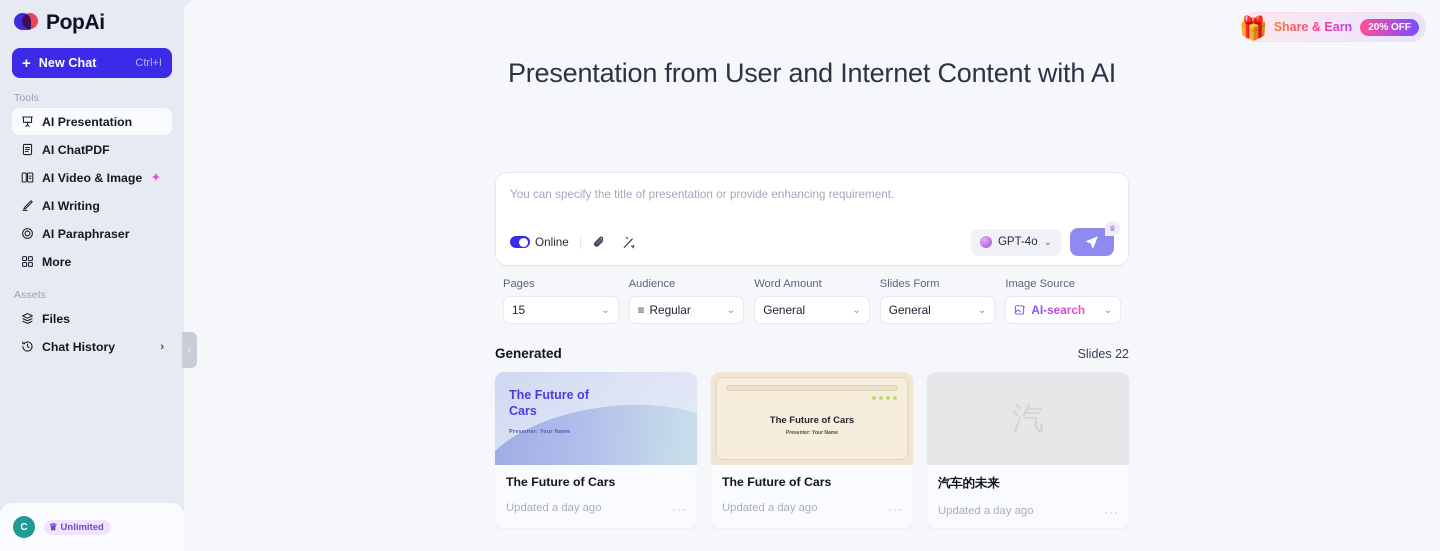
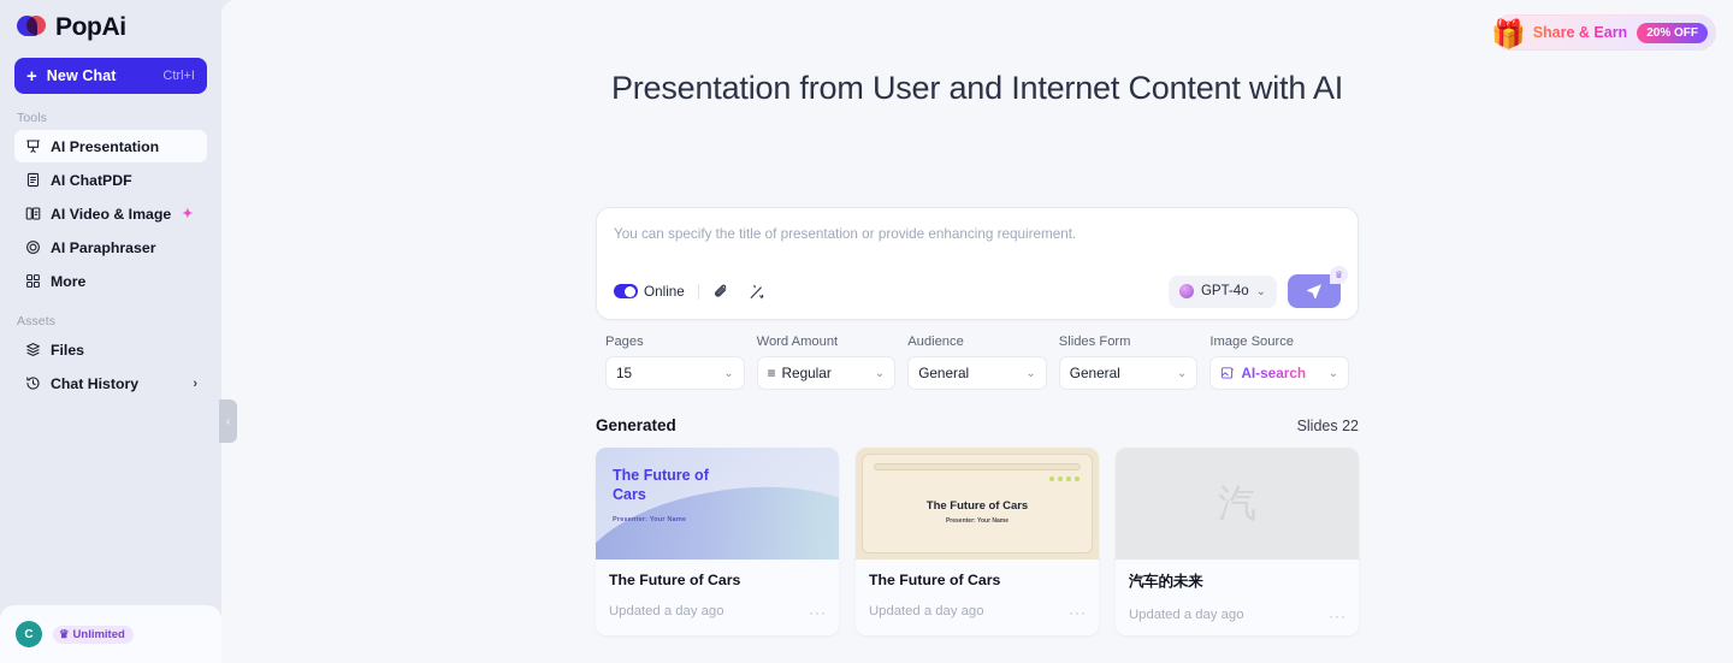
  PopAi
  +
  New Chat
  Ctrl+I
  Tools
  AI Presentation
  AI ChatPDF
  AI Video & Image
  ✦
- AI Writing
  AI Paraphraser
  More
  Assets
  Files
  Chat History
  ›
  C
  ♛
  Unlimited
  ‹
  🎁
  Share & Earn
  20% OFF
  Presentation from User and Internet Content with AI
  You can specify the title of presentation or provide enhancing requirement.
  Online
  GPT-4o
  ⌄
  ♛
  Pages
  15
  ⌄
- Audience
+ Word Amount
  ≡
  Regular
  ⌄
- Word Amount
+ Audience
  General
  ⌄
  Slides Form
  General
  ⌄
  Image Source
  AI-search
  ⌄
  Generated
  Slides 22
  The Future of Cars
  The Future of Cars
  Updated a day ago
  ···
  The Future of Cars
  The Future of Cars
  Updated a day ago
  ···
  汽车的未来
  Updated a day ago
  ···
